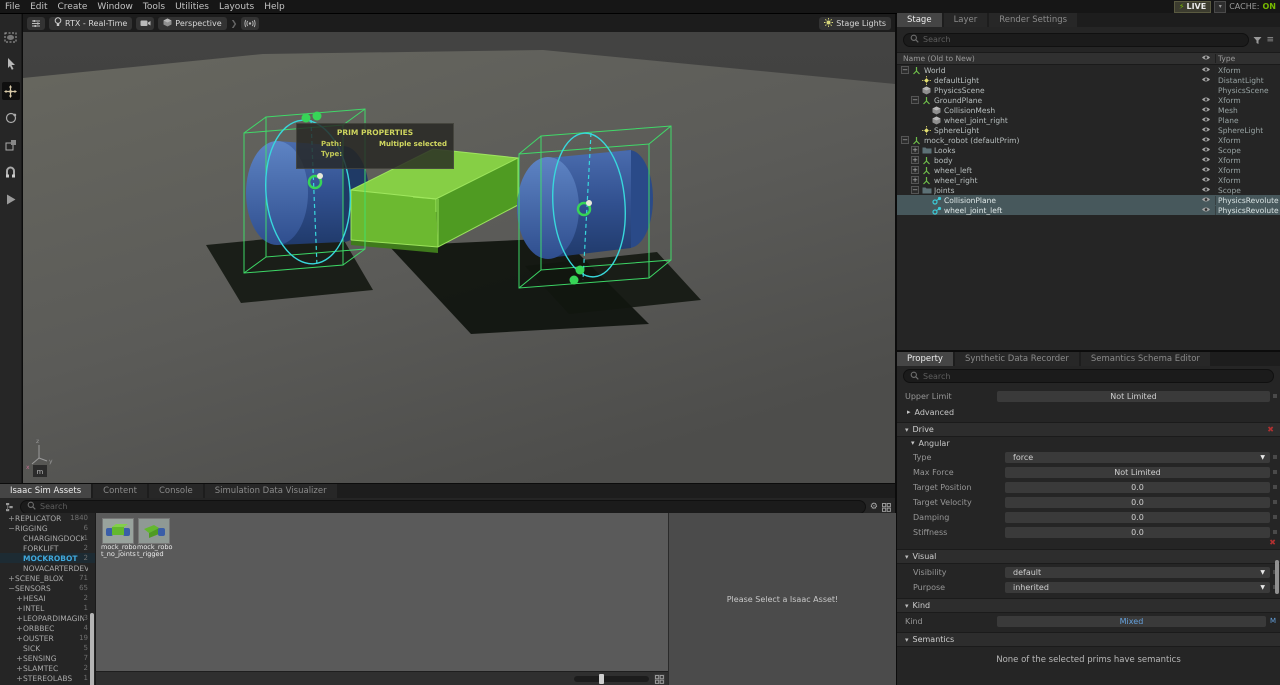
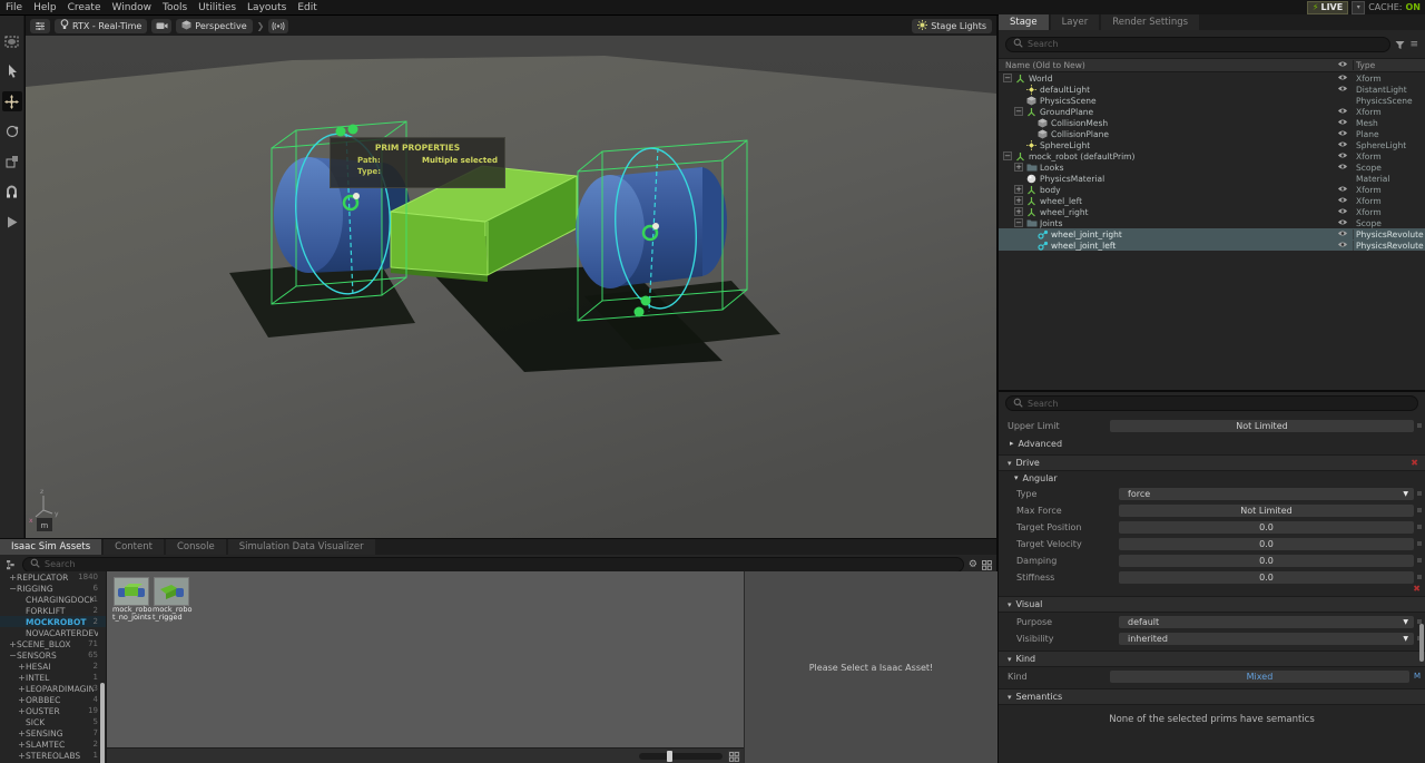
  File
- Edit
+ Help
  Create
  Window
  Tools
  Utilities
  Layouts
- Help
+ Edit
  ⚡
  LIVE
  CACHE:
  ON
  RTX - Real-Time
  Perspective
  ❯
  Stage Lights
  m
  PRIM PROPERTIES
  Path:
  Multiple selected
  Type:
  Stage
  Layer
  Render Settings
  Search
  ≡
  Name (Old to New)
  Type
  −
  World
  Xform
  defaultLight
  DistantLight
  PhysicsScene
  PhysicsScene
  −
  GroundPlane
  Xform
  CollisionMesh
  Mesh
- wheel_joint_right
+ CollisionPlane
  Plane
  SphereLight
  SphereLight
  −
  mock_robot (defaultPrim)
  Xform
  +
  Looks
  Scope
+ PhysicsMaterial
+ Material
  +
  body
  Xform
  +
  wheel_left
  Xform
  +
  wheel_right
  Xform
  −
  Joints
  Scope
- CollisionPlane
+ wheel_joint_right
  PhysicsRevolute
  wheel_joint_left
  PhysicsRevolute
- Property
- Synthetic Data Recorder
- Semantics Schema Editor
  Search
  Upper Limit
  Not Limited
  ▸
  Advanced
  ▾
  Drive
  ✖
  ▾
  Angular
  ✖
  Type
  force
  Max Force
  Not Limited
  Target Position
  0.0
  Target Velocity
  0.0
  Damping
  0.0
  Stiffness
  0.0
  ▾
  Visual
- Visibility
+ Purpose
  default
- Purpose
+ Visibility
  inherited
  ▾
  Kind
  Kind
  Mixed
  M
  ▾
  Semantics
  None of the selected prims have semantics
  Isaac Sim Assets
  Content
  Console
  Simulation Data Visualizer
  Search
  ⚙
  +
  REPLICATOR
  1840
  −
  RIGGING
  6
  CHARGINGDOCK
  1
  FORKLIFT
  2
  MOCKROBOT
  2
  NOVACARTERDEV
  +
  SCENE_BLOX
  71
  −
  SENSORS
  65
  +
  HESAI
  2
  +
  INTEL
  1
  +
  LEOPARDIMAGIN
  3
  +
  ORBBEC
  4
  +
  OUSTER
  19
  SICK
  5
  +
  SENSING
  7
  +
  SLAMTEC
  2
  +
  STEREOLABS
  1
  mock_robo
  t_no_joints
  mock_robo
  t_rigged
  Please Select a Isaac Asset!
